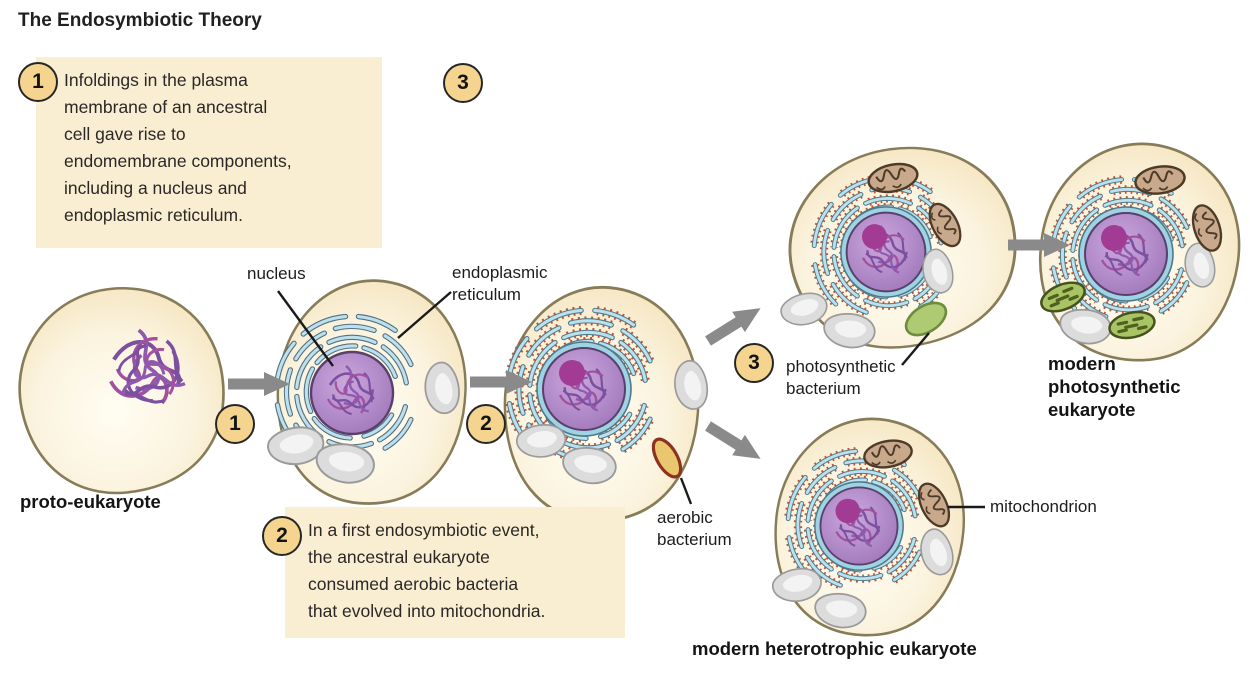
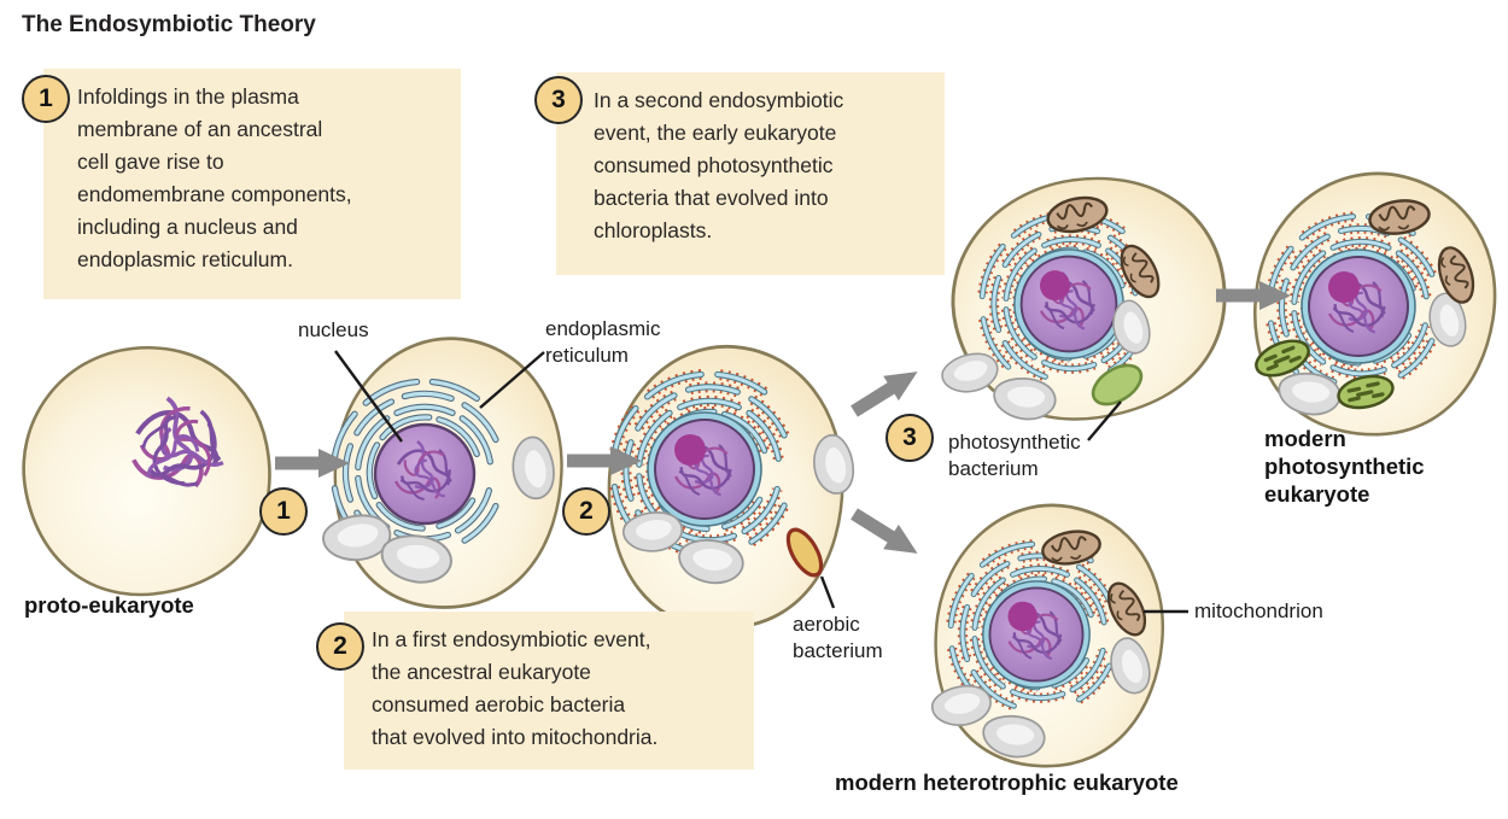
  The Endosymbiotic Theory
  Infoldings in the plasma
  membrane of an ancestral
  cell gave rise to
  endomembrane components,
  including a nucleus and
  endoplasmic reticulum.
+ In a second endosymbiotic
+ event, the early eukaryote
+ consumed photosynthetic
+ bacteria that evolved into
+ chloroplasts.
  In a first endosymbiotic event,
  the ancestral eukaryote
  consumed aerobic bacteria
  that evolved into mitochondria.
  1
  3
  2
  1
  2
  3
  nucleus
  endoplasmic
  reticulum
  aerobic
  bacterium
  photosynthetic
  bacterium
  mitochondrion
  proto-eukaryote
  modern
  photosynthetic
  eukaryote
  modern heterotrophic eukaryote
